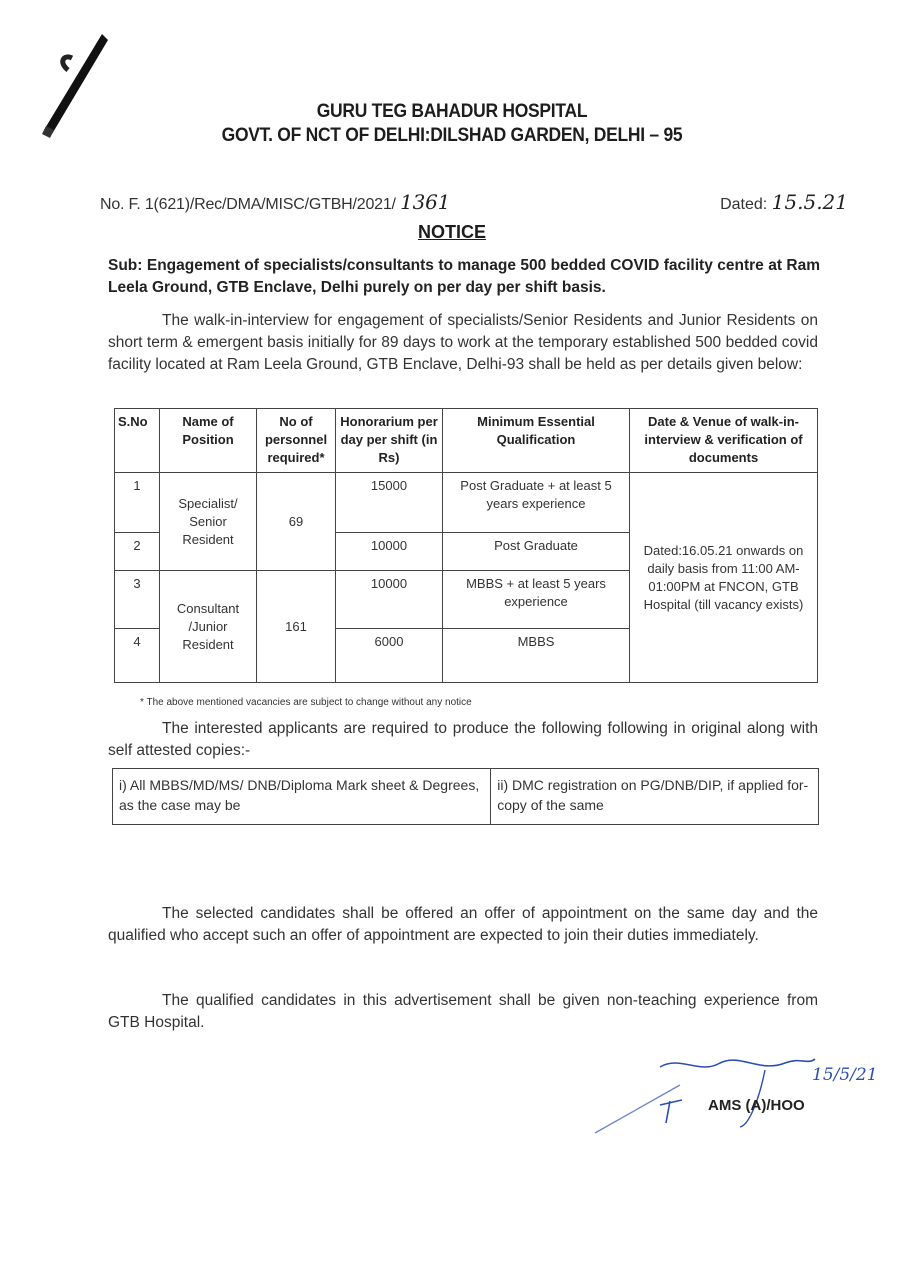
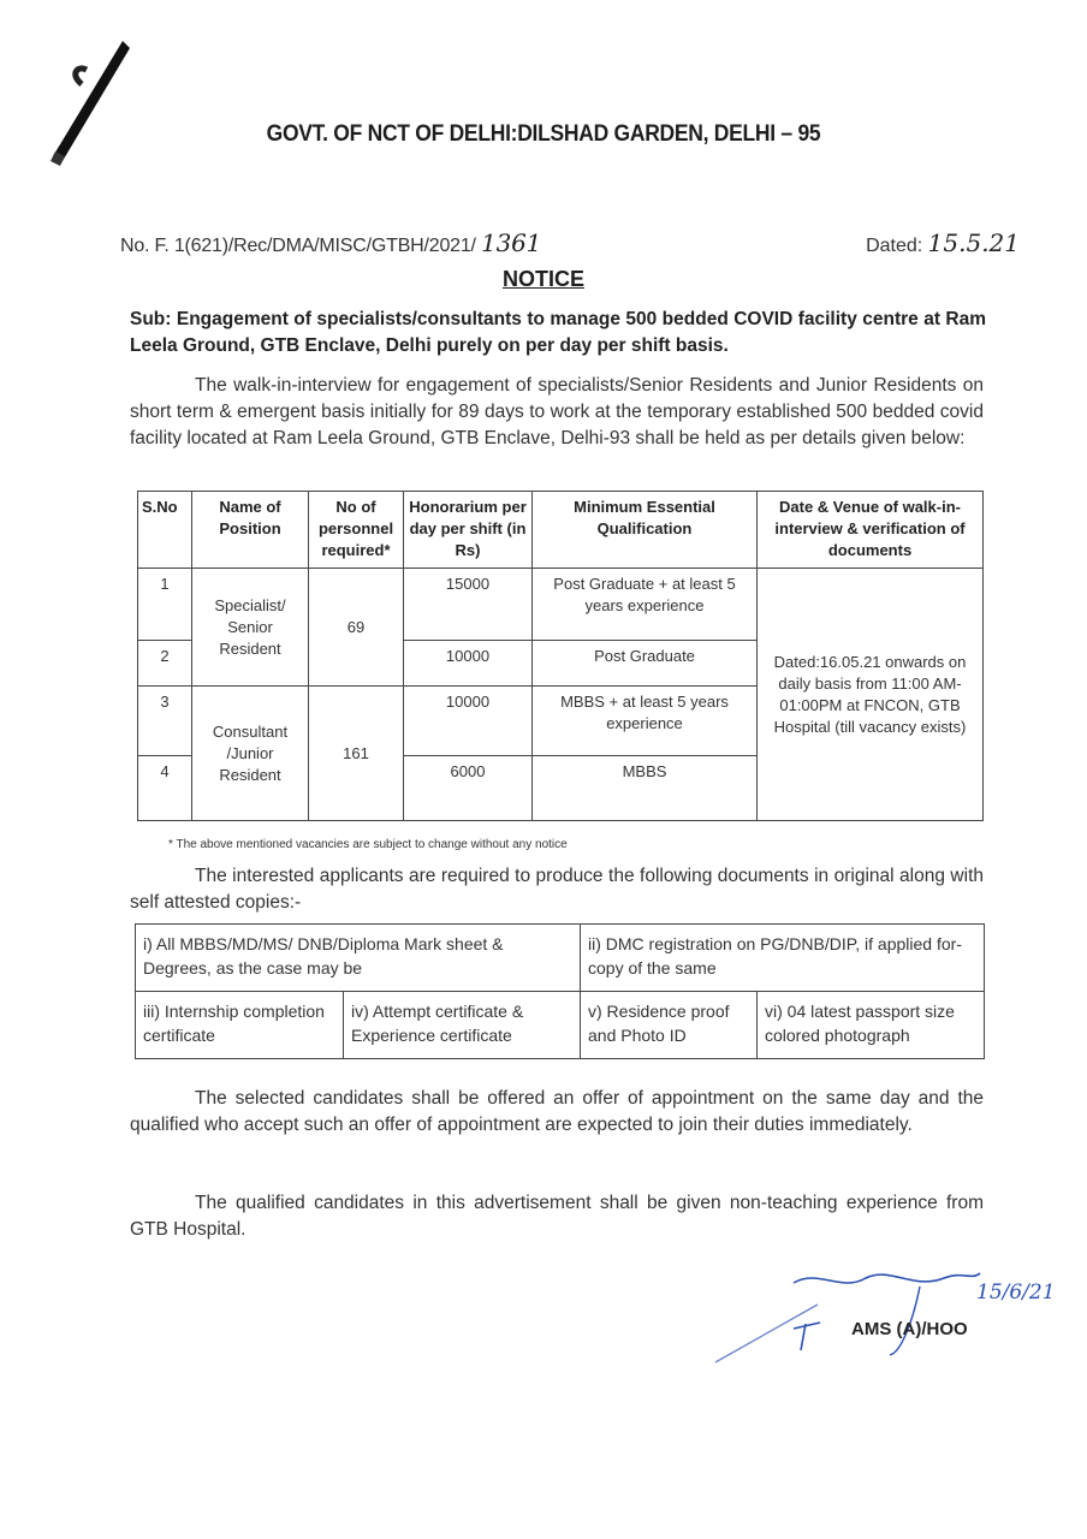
- GURU TEG BAHADUR HOSPITAL
  GOVT. OF NCT OF DELHI:DILSHAD GARDEN, DELHI – 95
  No. F. 1(621)/Rec/DMA/MISC/GTBH/2021/ 1361
  Dated: 15.5.21
  NOTICE
  Sub: Engagement of specialists/consultants to manage 500 bedded COVID facility centre at Ram Leela Ground, GTB Enclave, Delhi purely on per day per shift basis.
  The walk-in-interview for engagement of specialists/Senior Residents and Junior Residents on short term & emergent basis initially for 89 days to work at the temporary established 500 bedded covid facility located at Ram Leela Ground, GTB Enclave, Delhi-93 shall be held as per details given below:
  S.No	Name of Position	No of personnel required*	Honorarium per day per shift (in Rs)	Minimum Essential Qualification	Date & Venue of walk-in-interview & verification of documents
  1	Specialist/ Senior Resident	69	15000	Post Graduate + at least 5 years experience	Dated:16.05.21 onwards on daily basis from 11:00 AM-01:00PM at FNCON, GTB Hospital (till vacancy exists)
  2	10000	Post Graduate
  3	Consultant /Junior Resident	161	10000	MBBS + at least 5 years experience
  4	6000	MBBS
  * The above mentioned vacancies are subject to change without any notice
- The interested applicants are required to produce the following following in original along with self attested copies:-
+ The interested applicants are required to produce the following documents in original along with self attested copies:-
  i) All MBBS/MD/MS/ DNB/Diploma Mark sheet & Degrees, as the case may be	ii) DMC registration on PG/DNB/DIP, if applied for-copy of the same
+ iii) Internship completion certificate	iv) Attempt certificate & Experience certificate	v) Residence proof and Photo ID	vi) 04 latest passport size colored photograph
  The selected candidates shall be offered an offer of appointment on the same day and the qualified who accept such an offer of appointment are expected to join their duties immediately.
  The qualified candidates in this advertisement shall be given non-teaching experience from GTB Hospital.
- 15/5/21
+ 15/6/21
  AMS (A)/HOO
